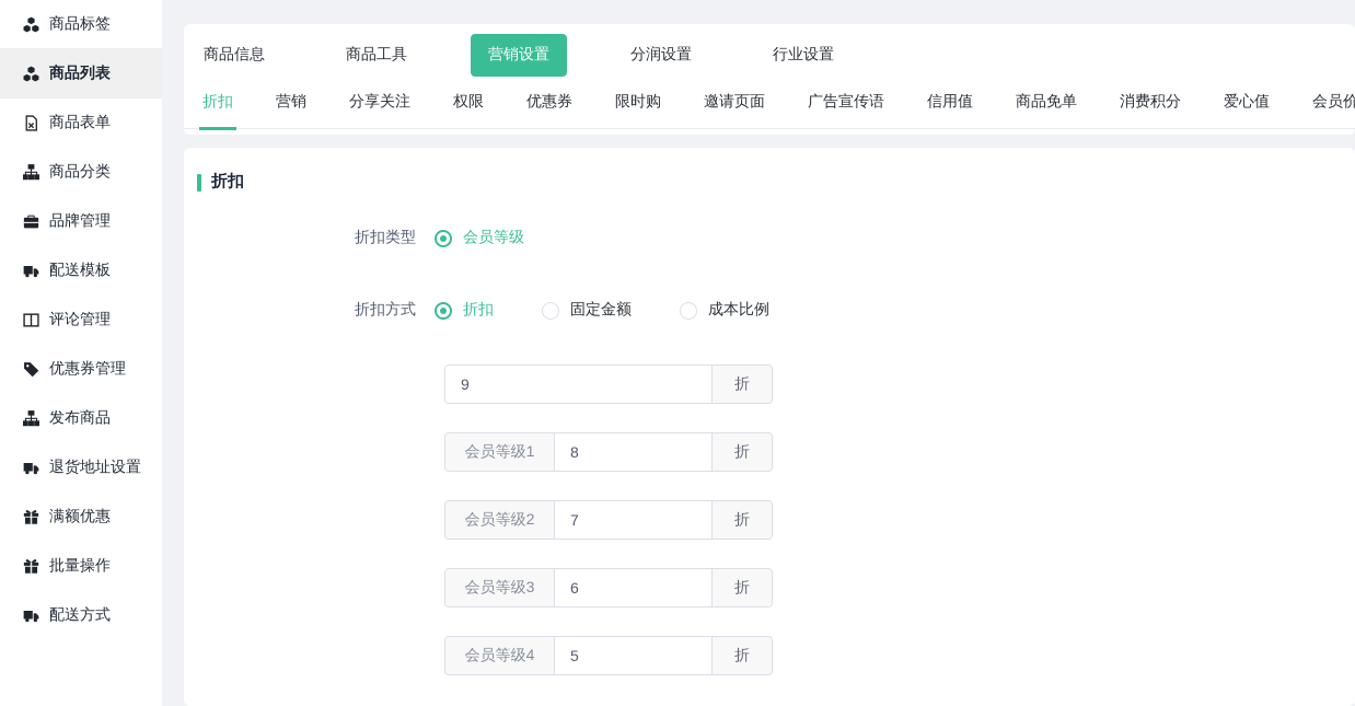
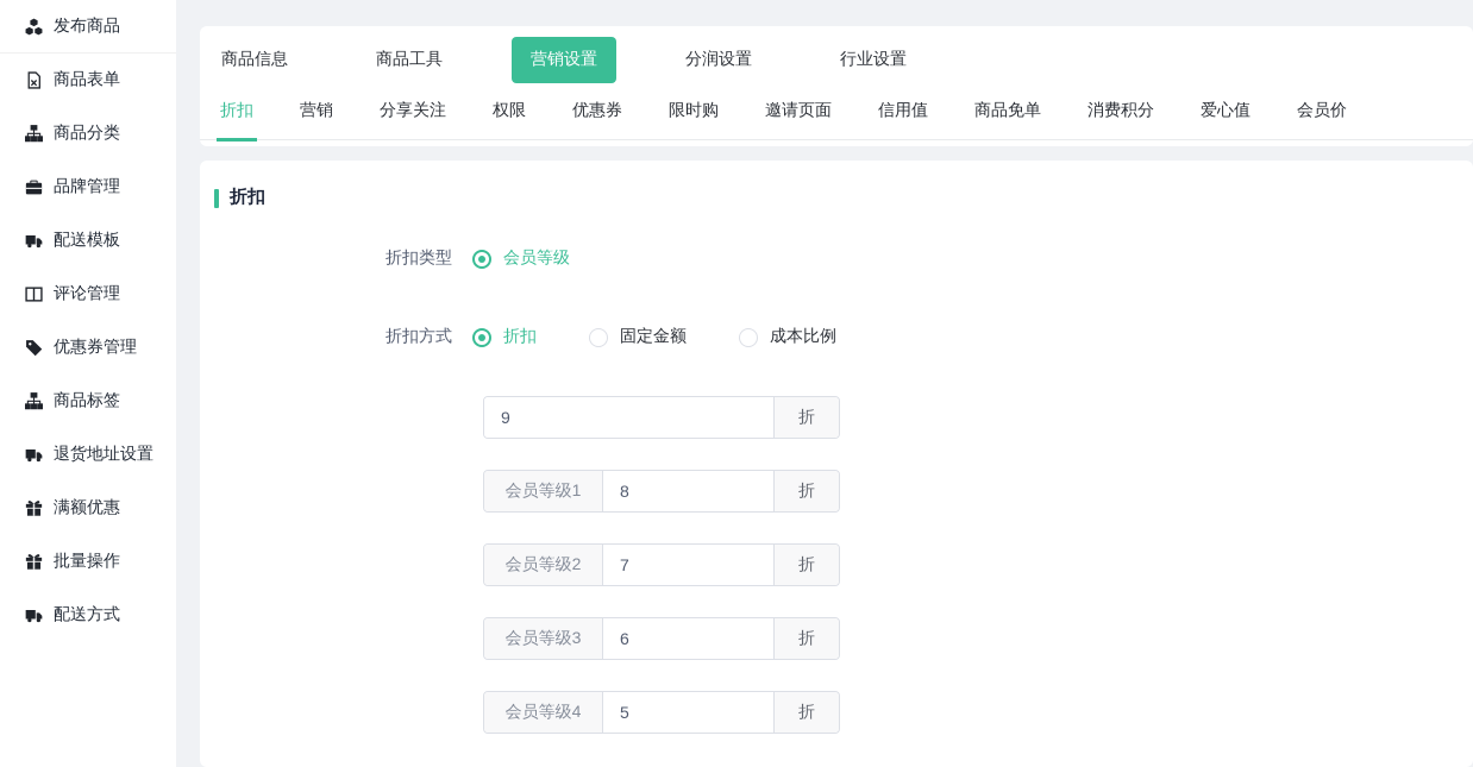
- 商品标签
+ 发布商品
- 商品列表
  商品表单
  商品分类
  品牌管理
  配送模板
  评论管理
  优惠券管理
- 发布商品
+ 商品标签
  退货地址设置
  满额优惠
  批量操作
  配送方式
  商品信息
  商品工具
  营销设置
  分润设置
  行业设置
  折扣
  营销
  分享关注
  权限
  优惠券
  限时购
  邀请页面
- 广告宣传语
  信用值
  商品免单
  消费积分
  爱心值
  会员价
  折扣
  折扣类型
  会员等级
  折扣方式
  折扣
  固定金额
  成本比例
  9
  折
  会员等级1
  8
  折
  会员等级2
  7
  折
  会员等级3
  6
  折
  会员等级4
  5
  折
